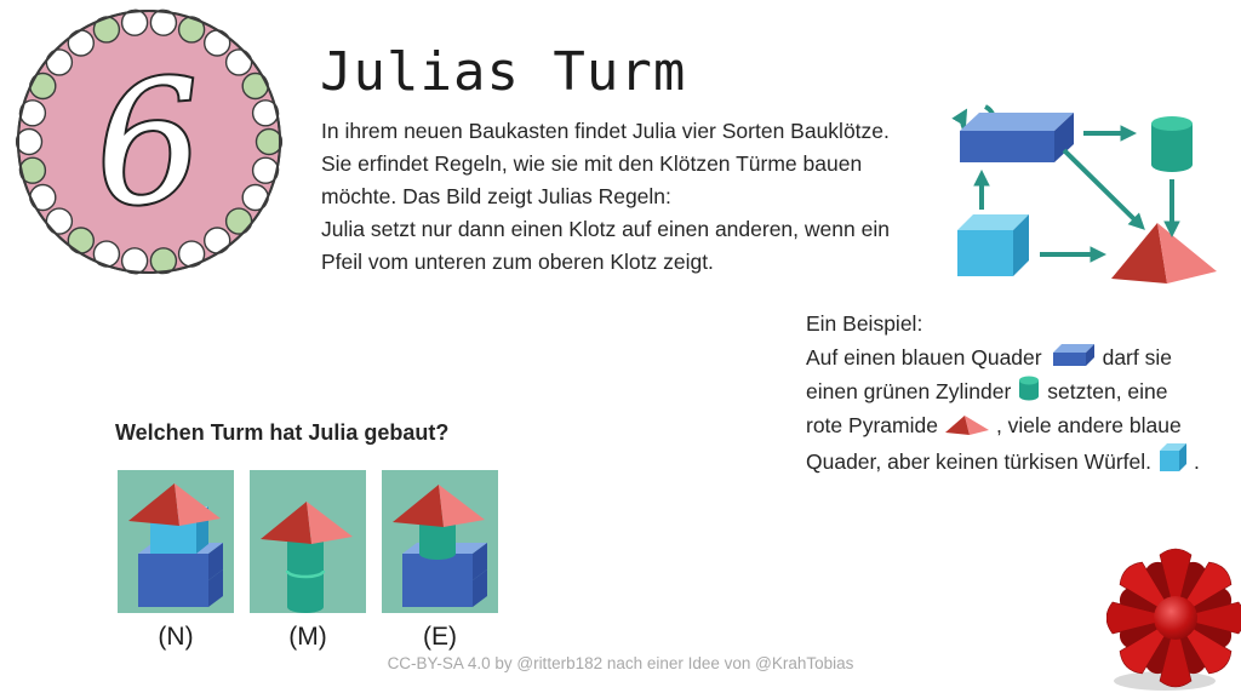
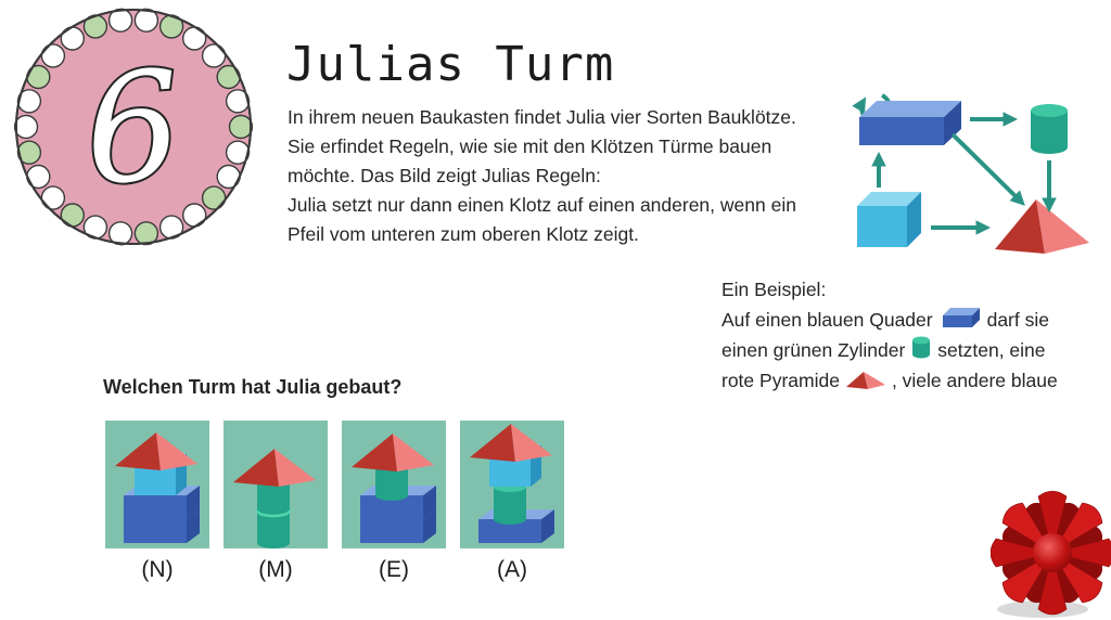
  Julias Turm
  In ihrem neuen Baukasten findet Julia vier Sorten Bauklötze.
  Sie erfindet Regeln, wie sie mit den Klötzen Türme bauen
  möchte. Das Bild zeigt Julias Regeln:
  Julia setzt nur dann einen Klotz auf einen anderen, wenn ein
  Pfeil vom unteren zum oberen Klotz zeigt.
  Welchen Turm hat Julia gebaut?
  (N)
  (M)
  (E)
+ (A)
  Ein Beispiel:
  Auf einen blauen Quader darf sie
  einen grünen Zylinder setzten, eine
  rote Pyramide , viele andere blaue
- Quader, aber keinen türkisen Würfel. .
- CC-BY-SA 4.0 by @ritterb182 nach einer Idee von @KrahTobias
